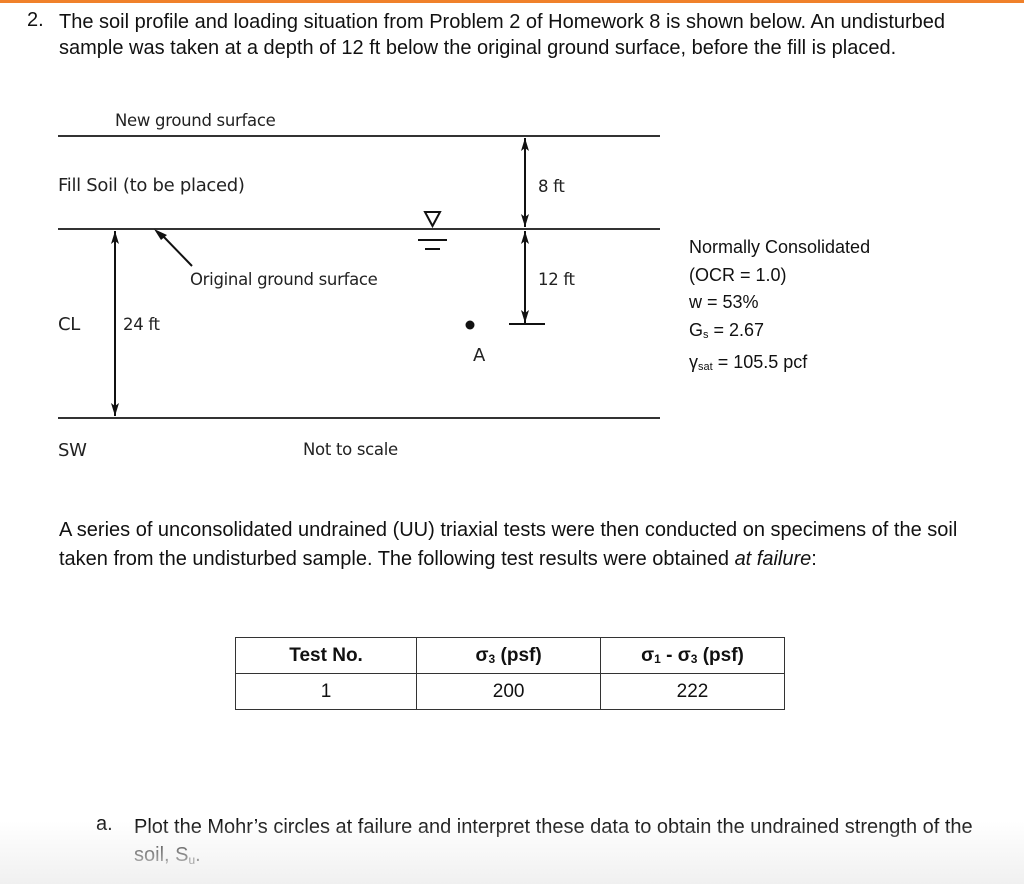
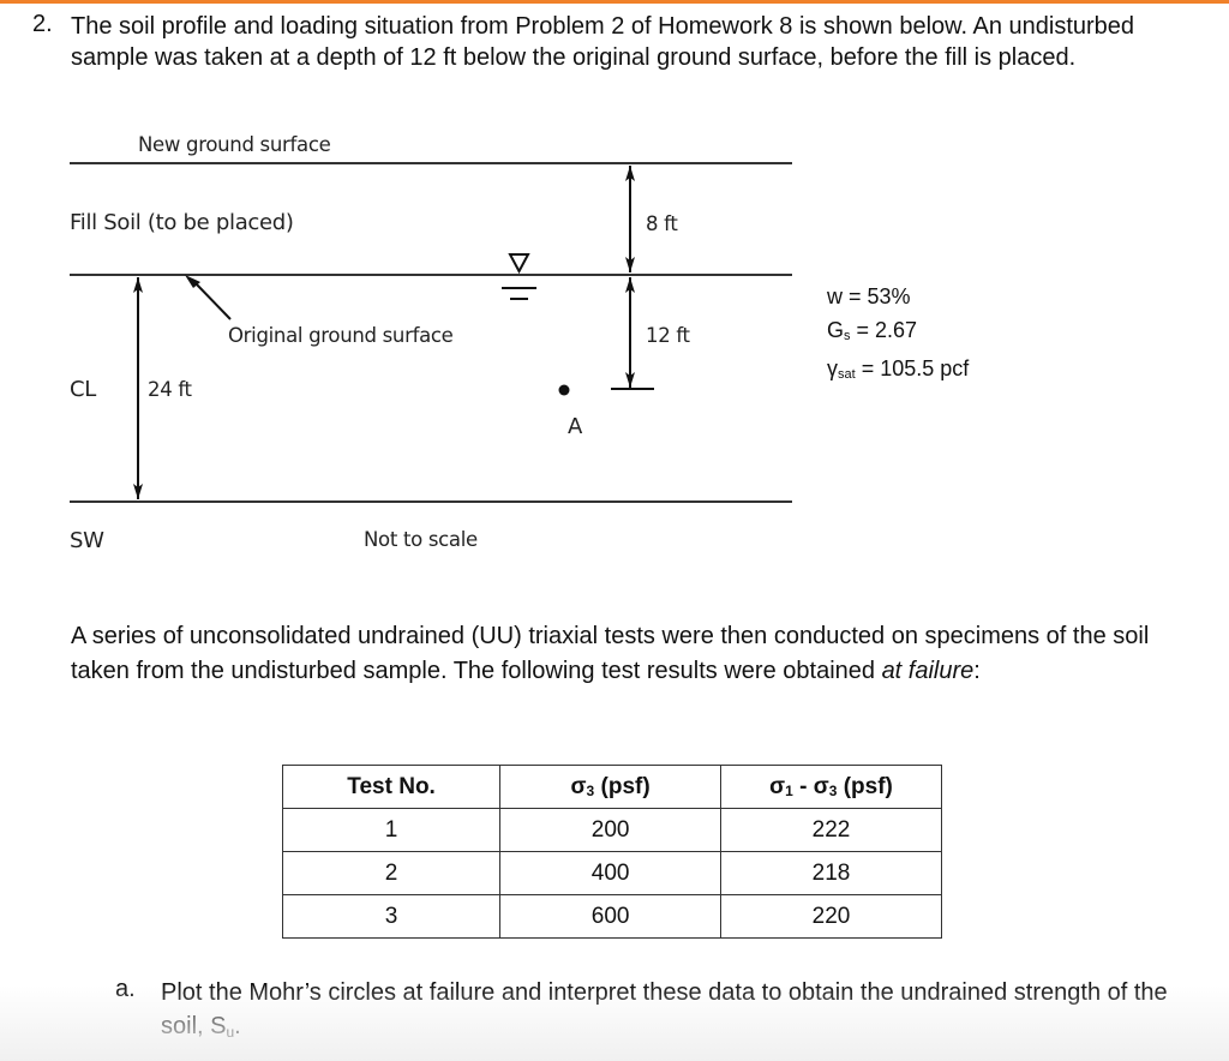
  2.
  The soil profile and loading situation from Problem 2 of Homework 8 is shown below. An undisturbed sample was taken at a depth of 12 ft below the original ground surface, before the fill is placed.
  New ground surface
  Fill Soil (to be placed)
  8 ft
  Original ground surface
  12 ft
  CL
  24 ft
  A
  SW
  Not to scale
- Normally Consolidated
- (OCR = 1.0)
  w = 53%
  Gs = 2.67
  γsat = 105.5 pcf
  A series of unconsolidated undrained (UU) triaxial tests were then conducted on specimens of the soil taken from the undisturbed sample. The following test results were obtained at failure:
  Test No.	σ3 (psf)	σ1 - σ3 (psf)
  1	200	222
+ 2	400	218
+ 3	600	220
